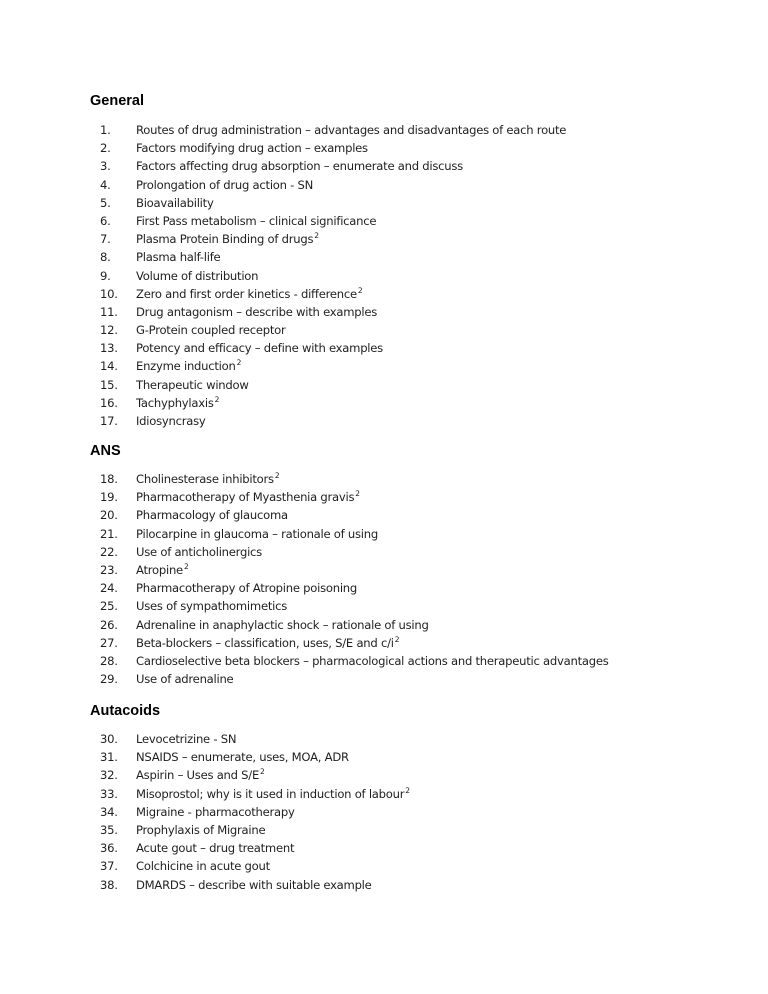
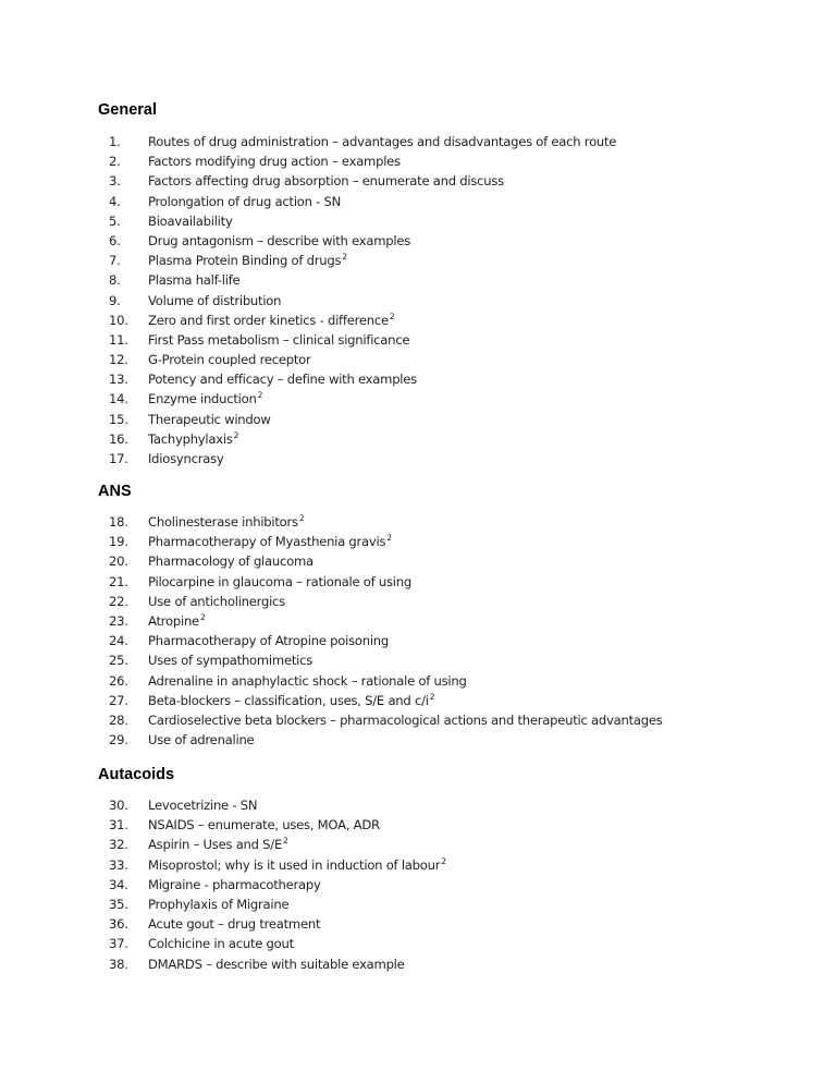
  General
  1.
  Routes of drug administration – advantages and disadvantages of each route
  2.
  Factors modifying drug action – examples
  3.
  Factors affecting drug absorption – enumerate and discuss
  4.
  Prolongation of drug action - SN
  5.
  Bioavailability
  6.
- First Pass metabolism – clinical significance
+ Drug antagonism – describe with examples
  7.
  Plasma Protein Binding of drugs2
  8.
  Plasma half-life
  9.
  Volume of distribution
  10.
  Zero and first order kinetics - difference2
  11.
- Drug antagonism – describe with examples
+ First Pass metabolism – clinical significance
  12.
  G-Protein coupled receptor
  13.
  Potency and efficacy – define with examples
  14.
  Enzyme induction2
  15.
  Therapeutic window
  16.
  Tachyphylaxis2
  17.
  Idiosyncrasy
  ANS
  18.
  Cholinesterase inhibitors2
  19.
  Pharmacotherapy of Myasthenia gravis2
  20.
  Pharmacology of glaucoma
  21.
  Pilocarpine in glaucoma – rationale of using
  22.
  Use of anticholinergics
  23.
  Atropine2
  24.
  Pharmacotherapy of Atropine poisoning
  25.
  Uses of sympathomimetics
  26.
  Adrenaline in anaphylactic shock – rationale of using
  27.
  Beta-blockers – classification, uses, S/E and c/i2
  28.
  Cardioselective beta blockers – pharmacological actions and therapeutic advantages
  29.
  Use of adrenaline
  Autacoids
  30.
  Levocetrizine - SN
  31.
  NSAIDS – enumerate, uses, MOA, ADR
  32.
  Aspirin – Uses and S/E2
  33.
  Misoprostol; why is it used in induction of labour2
  34.
  Migraine - pharmacotherapy
  35.
  Prophylaxis of Migraine
  36.
  Acute gout – drug treatment
  37.
  Colchicine in acute gout
  38.
  DMARDS – describe with suitable example
